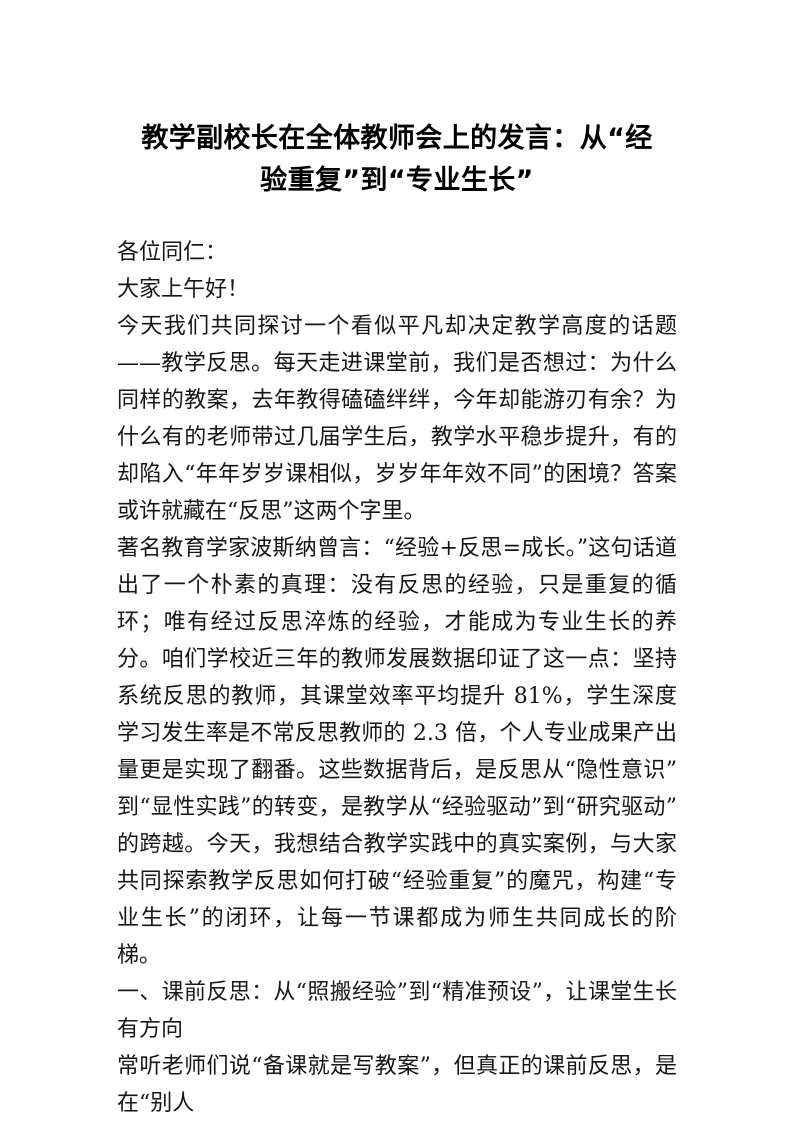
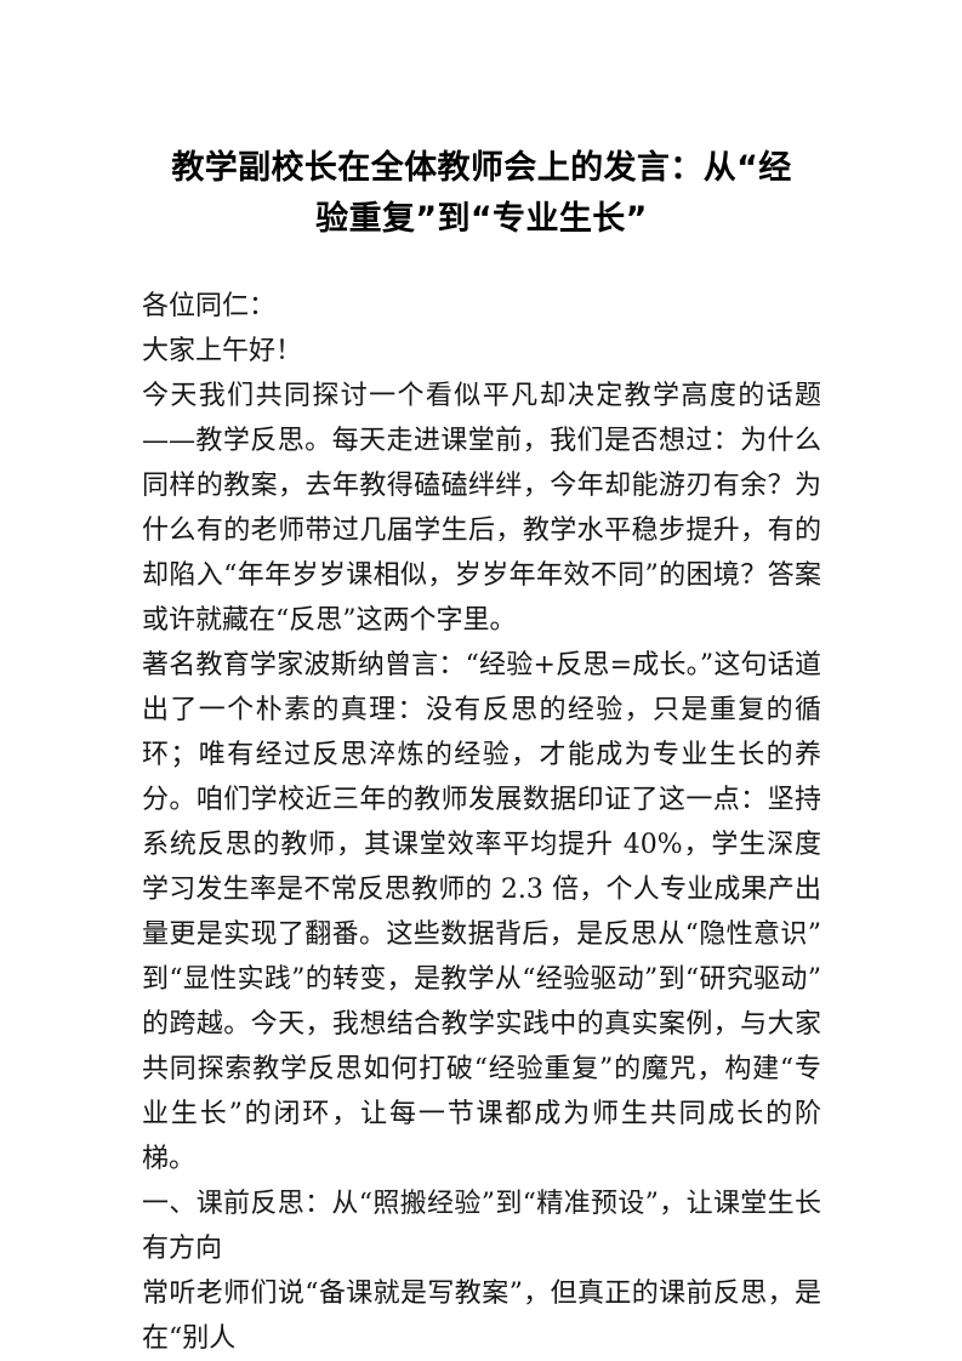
  教学副校长在全体教师会上的发言：从“经
  验重复”到“专业生长”
  各位同仁：
  大家上午好！
  今天我们共同探讨一个看似平凡却决定教学高度的话题——教学反思。每天走进课堂前，我们是否想过：为什么同样的教案，去年教得磕磕绊绊，今年却能游刃有余？为什么有的老师带过几届学生后，教学水平稳步提升，有的却陷入“年年岁岁课相似，岁岁年年效不同”的困境？答案或许就藏在“反思”这两个字里。
- 著名教育学家波斯纳曾言：“经验+反思=成长。”这句话道出了一个朴素的真理：没有反思的经验，只是重复的循环；唯有经过反思淬炼的经验，才能成为专业生长的养分。咱们学校近三年的教师发展数据印证了这一点：坚持系统反思的教师，其课堂效率平均提升 81%，学生深度学习发生率是不常反思教师的 2.3 倍，个人专业成果产出量更是实现了翻番。这些数据背后，是反思从“隐性意识”到“显性实践”的转变，是教学从“经验驱动”到“研究驱动”的跨越。今天，我想结合教学实践中的真实案例，与大家共同探索教学反思如何打破“经验重复”的魔咒，构建“专业生长”的闭环，让每一节课都成为师生共同成长的阶梯。
+ 著名教育学家波斯纳曾言：“经验+反思=成长。”这句话道出了一个朴素的真理：没有反思的经验，只是重复的循环；唯有经过反思淬炼的经验，才能成为专业生长的养分。咱们学校近三年的教师发展数据印证了这一点：坚持系统反思的教师，其课堂效率平均提升 40%，学生深度学习发生率是不常反思教师的 2.3 倍，个人专业成果产出量更是实现了翻番。这些数据背后，是反思从“隐性意识”到“显性实践”的转变，是教学从“经验驱动”到“研究驱动”的跨越。今天，我想结合教学实践中的真实案例，与大家共同探索教学反思如何打破“经验重复”的魔咒，构建“专业生长”的闭环，让每一节课都成为师生共同成长的阶梯。
  一、课前反思：从“照搬经验”到“精准预设”，让课堂生长有方向
  常听老师们说“备课就是写教案”，但真正的课前反思，是在“别人
